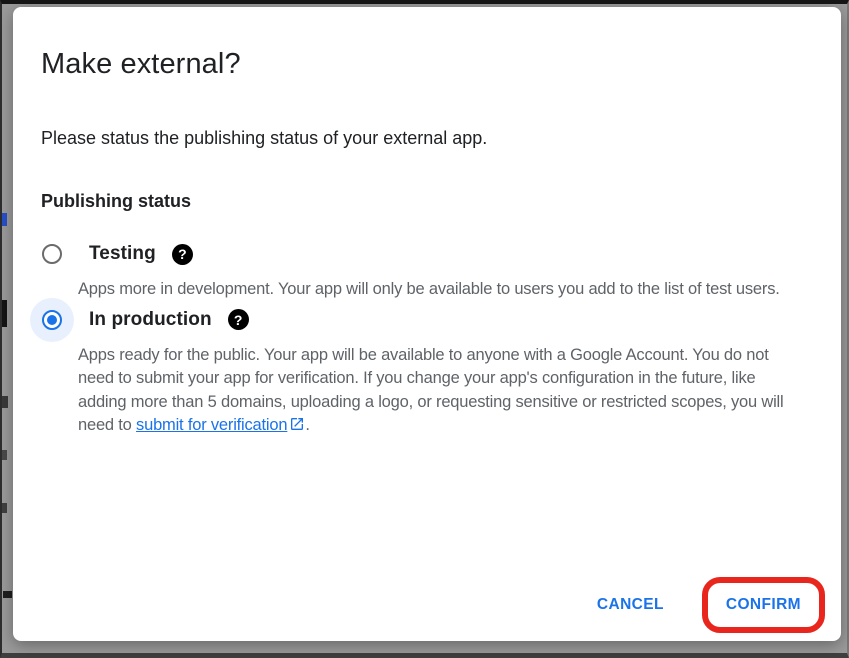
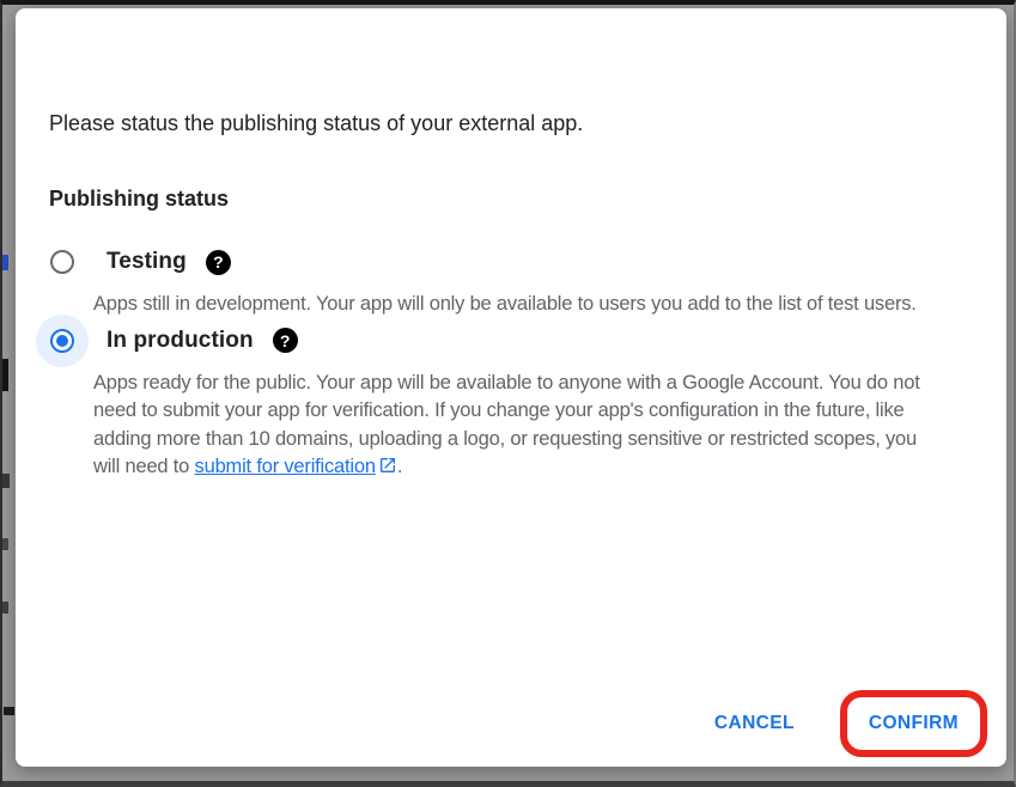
- Make external?
  Please status the publishing status of your external app.
  Publishing status
  Testing
  ?
- Apps more in development. Your app will only be available to users you add to the list of test users.
+ Apps still in development. Your app will only be available to users you add to the list of test users.
  In production
  ?
- Apps ready for the public. Your app will be available to anyone with a Google Account. You do not need to submit your app for verification. If you change your app's configuration in the future, like adding more than 5 domains, uploading a logo, or requesting sensitive or restricted scopes, you will need to submit for verification .
+ Apps ready for the public. Your app will be available to anyone with a Google Account. You do not need to submit your app for verification. If you change your app's configuration in the future, like adding more than 10 domains, uploading a logo, or requesting sensitive or restricted scopes, you will need to submit for verification .
  CANCEL
  CONFIRM
